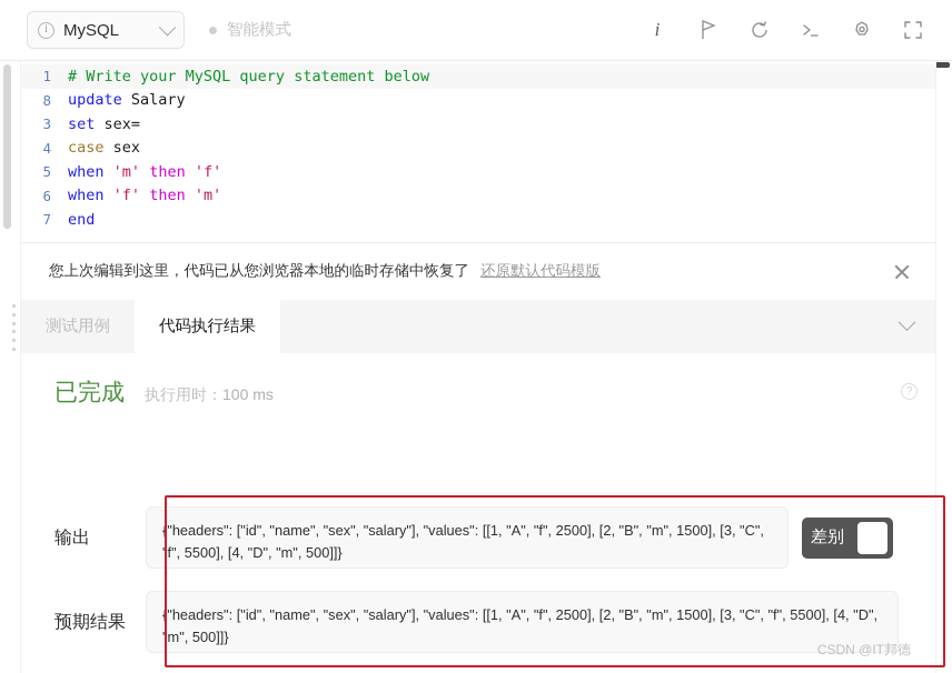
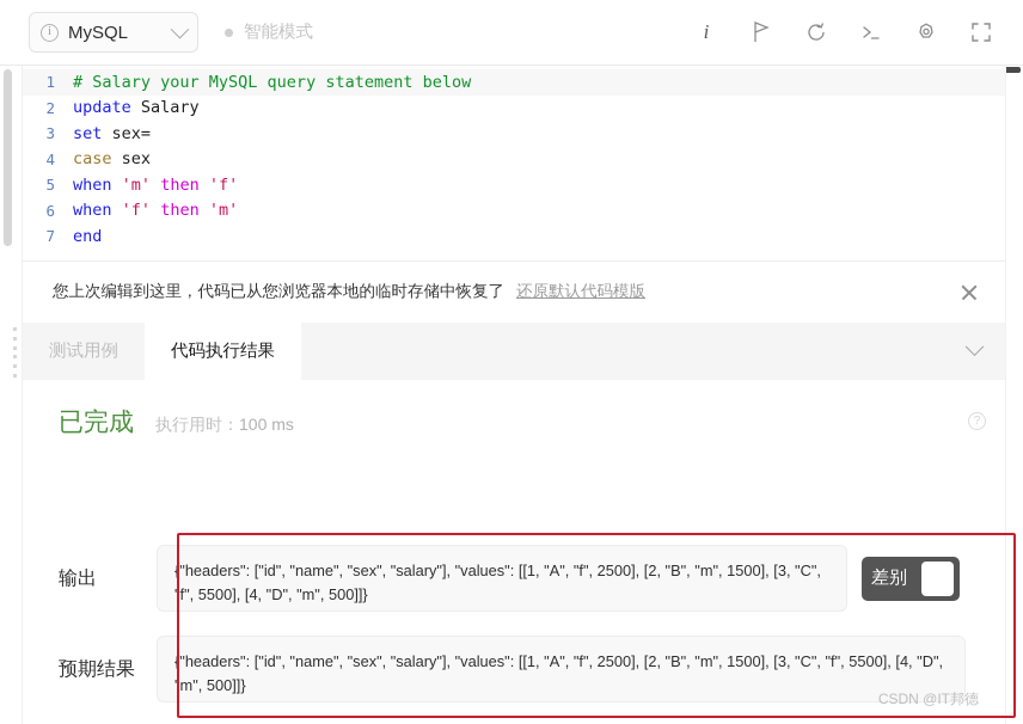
  i
  MySQL
  智能模式
  i
  1
- # Write your MySQL query statement below
+ # Salary your MySQL query statement below
- 8
+ 2
  update Salary
  3
  set sex=
  4
  case sex
  5
  when 'm' then 'f'
  6
  when 'f' then 'm'
  7
  end
  您上次编辑到这里，代码已从您浏览器本地的临时存储中恢复了
  还原默认代码模版
  测试用例
  代码执行结果
  已完成
  执行用时：100 ms
  ?
  输出
  {"headers": ["id", "name", "sex", "salary"], "values": [[1, "A", "f", 2500], [2, "B", "m", 1500], [3, "C", "f", 5500], [4, "D", "m", 500]]}
  差别
  预期结果
  {"headers": ["id", "name", "sex", "salary"], "values": [[1, "A", "f", 2500], [2, "B", "m", 1500], [3, "C", "f", 5500], [4, "D", "m", 500]]}
  CSDN @IT邦德
